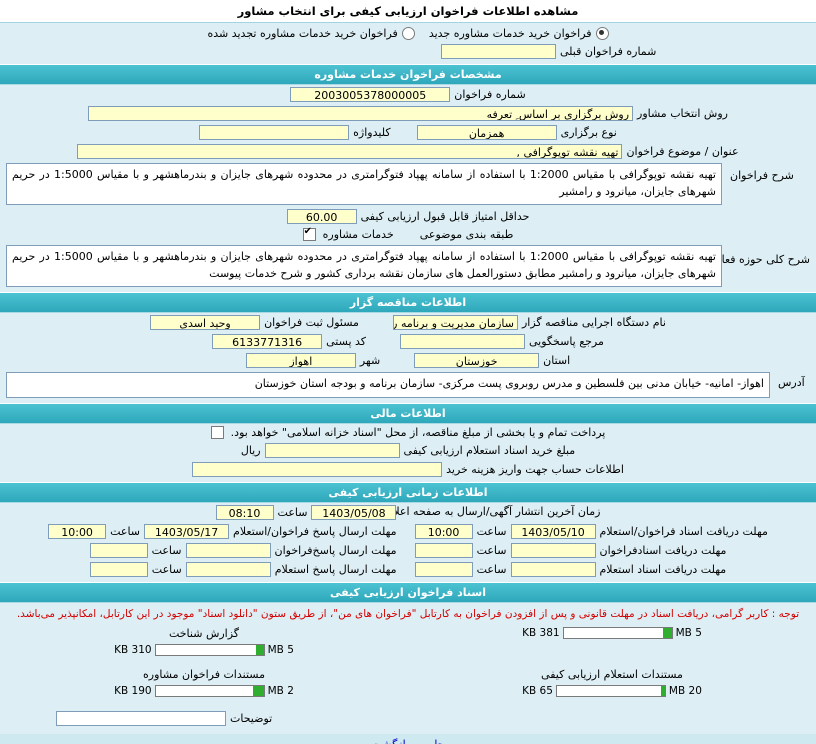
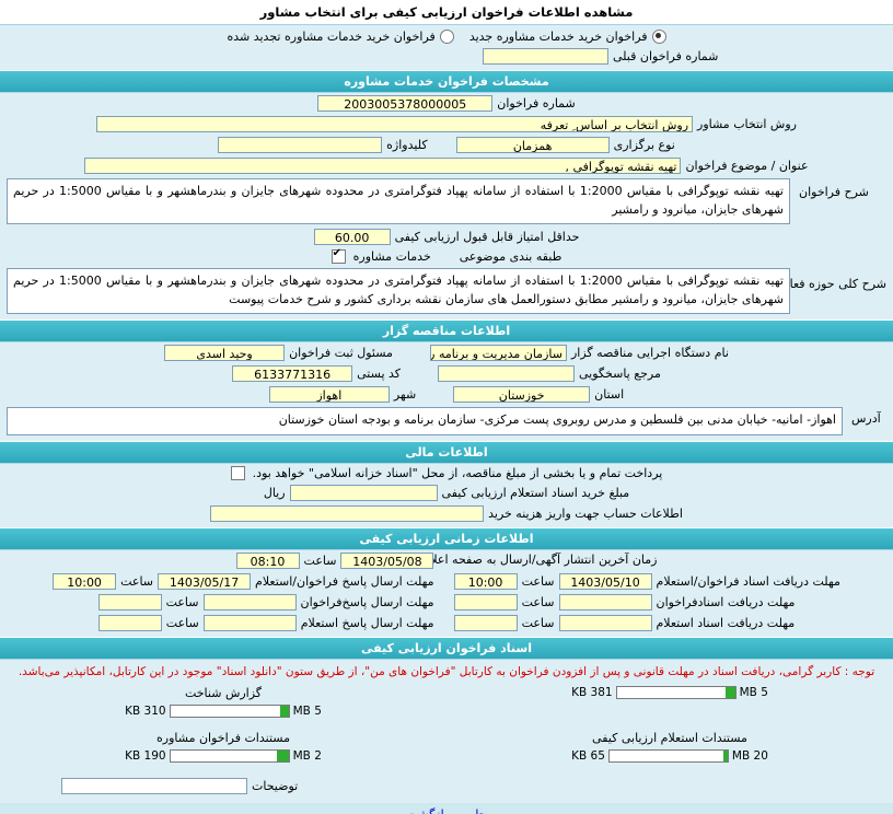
  مشاهده اطلاعات فراخوان ارزیابی کیفی برای انتخاب مشاور
  فراخوان خرید خدمات مشاوره جدید
  فراخوان خرید خدمات مشاوره تجدید شده
  شماره فراخوان قبلی
  مشخصات فراخوان خدمات مشاوره
  شماره فراخوان
  2003005378000005
  روش انتخاب مشاور
- روش برگزاری بر اساس ِ تعرفه
+ روش انتخاب بر اساس ِ تعرفه
  نوع برگزاری
  همزمان
  کلیدواژه
  عنوان / موضوع فراخوان
  تهیه نقشه توپوگرافی ,
  شرح فراخوان
  تهیه نقشه توپوگرافی با مقیاس 1:2000 با استفاده از سامانه پهپاد فتوگرامتری در محدوده شهرهای جایزان و بندرماهشهر و با مقیاس 1:5000 در حریم شهرهای جایزان، میانرود و رامشیر
  حداقل امتیاز قابل قبول ارزیابی کیفی
  60.00
  طبقه بندی موضوعی
  خدمات مشاوره
  شرح کلی حوزه فعا
  تهیه نقشه توپوگرافی با مقیاس 1:2000 با استفاده از سامانه پهپاد فتوگرامتری در محدوده شهرهای جایزان و بندرماهشهر و با مقیاس 1:5000 در حریم شهرهای جایزان، میانرود و رامشیر مطابق دستورالعمل های سازمان نقشه برداری کشور و شرح خدمات پیوست
  اطلاعات مناقصه گزار
  نام دستگاه اجرایی مناقصه گزار
  سازمان مدیریت و برنامه ر
  مسئول ثبت فراخوان
  وحید اسدی
  مرجع پاسخگویی
  کد پستی
  6133771316
  استان
  خوزستان
  شهر
  اهواز
  آدرس
  اهواز- امانیه- خیابان مدنی بین فلسطین و مدرس روبروی پست مرکزی- سازمان برنامه و بودجه استان خوزستان
  اطلاعات مالی
  پرداخت تمام و یا بخشی از مبلغ مناقصه، از محل "اسناد خزانه اسلامی" خواهد بود.
  مبلغ خرید اسناد استعلام ارزیابی کیفی
  ریال
  اطلاعات حساب جهت واریز هزینه خرید
  اطلاعات زمانی ارزیابی کیفی
  زمان آخرین انتشار آگهی/ارسال به صفحه اعل
  1403/05/08
  ساعت
  08:10
  مهلت دریافت اسناد فراخوان/استعلام
  1403/05/10
  ساعت
  10:00
  مهلت ارسال پاسخ فراخوان/استعلام
  1403/05/17
  ساعت
  10:00
  مهلت دریافت اسنادفراخوان
  ساعت
  مهلت ارسال پاسخ‌فراخوان
  ساعت
  مهلت دریافت اسناد استعلام
  ساعت
  مهلت ارسال پاسخ استعلام
  ساعت
  اسناد فراخوان ارزیابی کیفی
  توجه : کاربر گرامی، دریافت اسناد در مهلت قانونی و پس از افزودن فراخوان به کارتابل "فراخوان های من"، از طریق ستون "دانلود اسناد" موجود در این کارتابل، امکانپذیر می‌باشد.
  5 MB
  381 KB
  گزارش شناخت
  5 MB
  310 KB
  مستندات استعلام ارزیابی کیفی
  20 MB
  65 KB
  مستندات فراخوان مشاوره
  2 MB
  190 KB
  توضیحات
